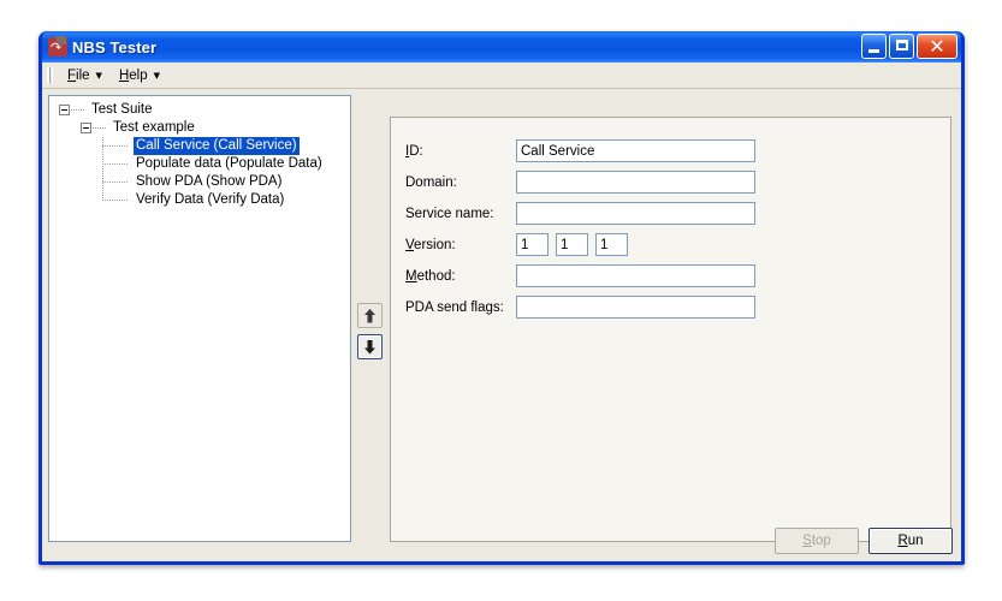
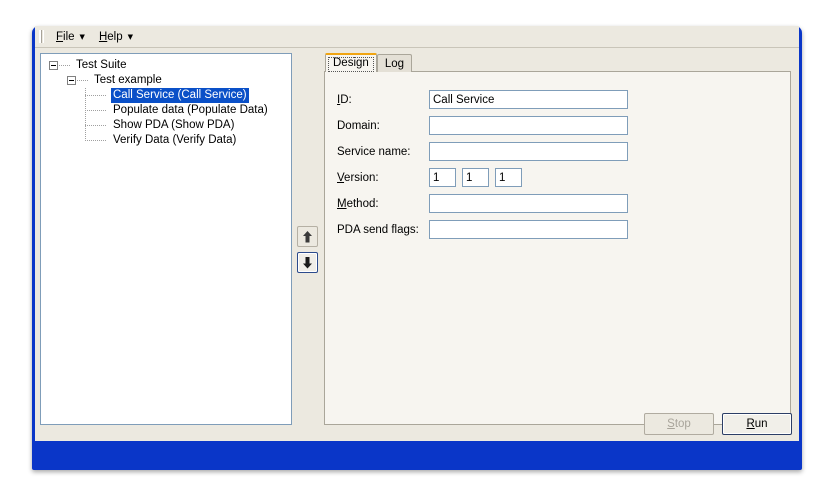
- ↷
- NBS Tester
- ✕
  File
  ▼
  Help
  ▼
  Test Suite
  Test example
  Call Service (Call Service)
  Populate data (Populate Data)
  Show PDA (Show PDA)
  Verify Data (Verify Data)
+ Design
+ Log
  ID:
  Call Service
  Domain:
  Service name:
  Version:
  1
  1
  1
  Method:
  PDA send flags:
  Stop
  Run
